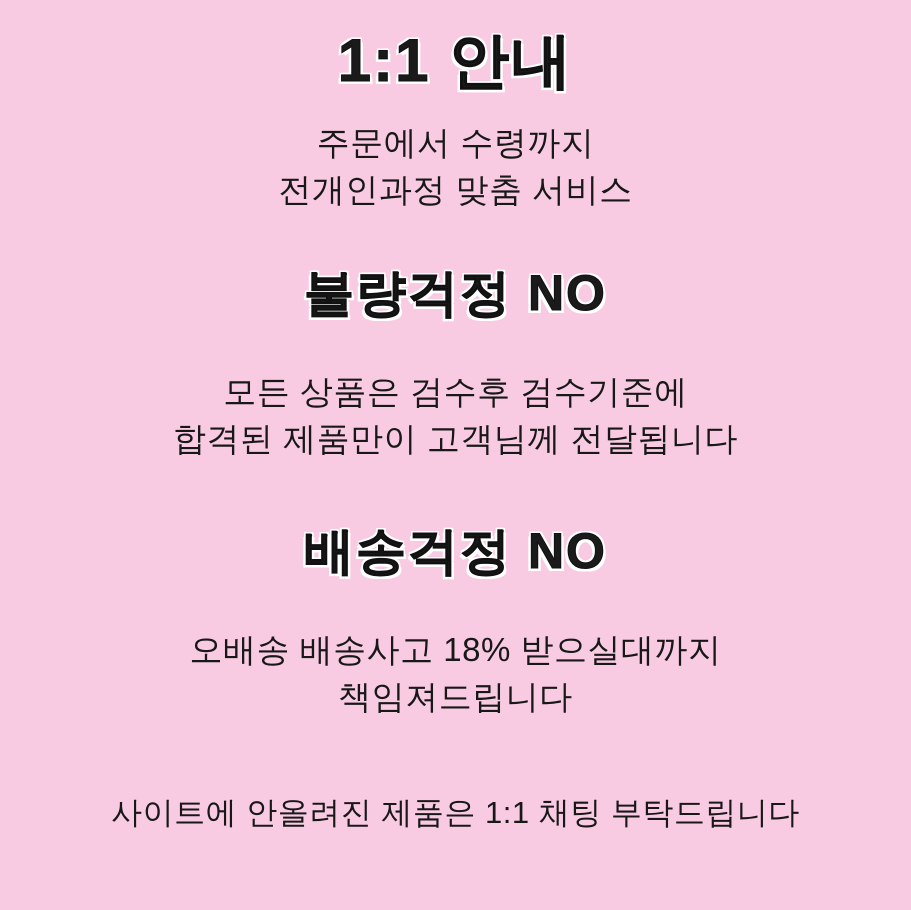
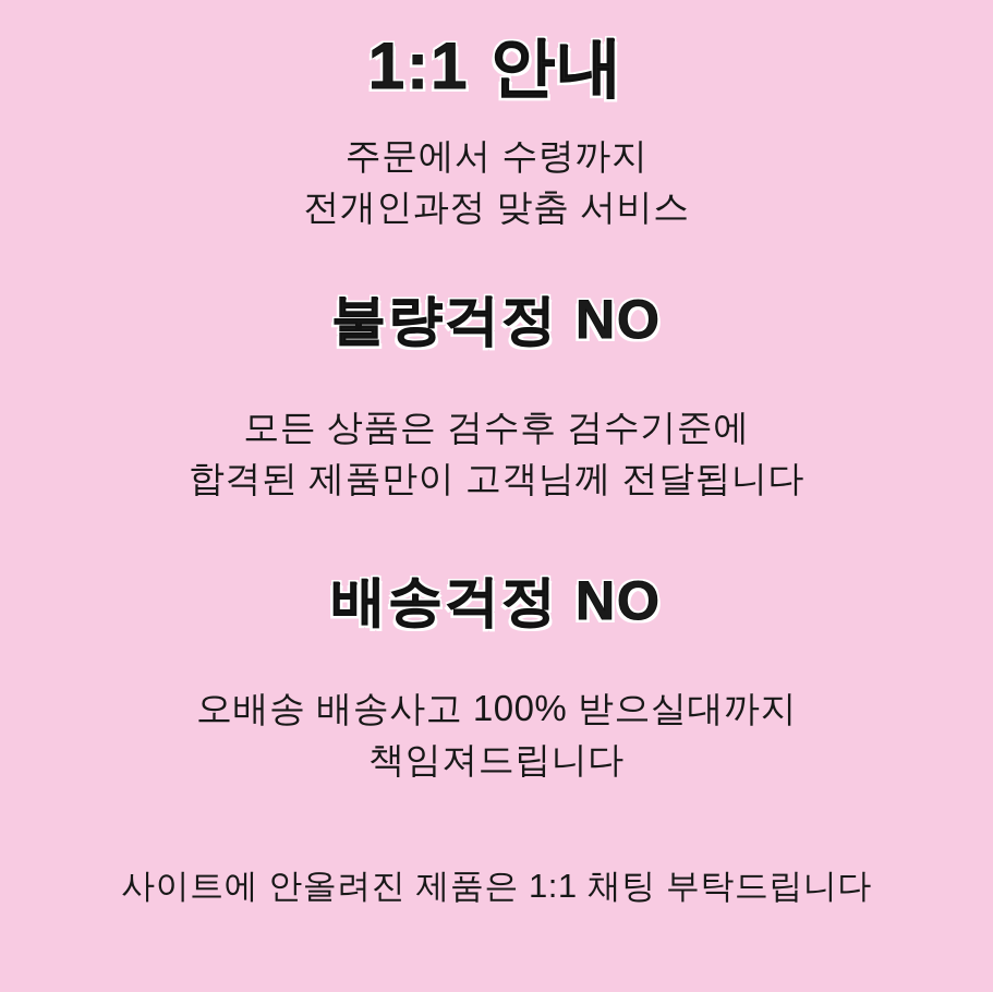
  1:1 안내
  주문에서 수령까지
  전개인과정 맞춤 서비스
  불량걱정 NO
  모든 상품은 검수후 검수기준에
  합격된 제품만이 고객님께 전달됩니다
  배송걱정 NO
- 오배송 배송사고 18% 받으실대까지
+ 오배송 배송사고 100% 받으실대까지
  책임져드립니다
  사이트에 안올려진 제품은 1:1 채팅 부탁드립니다
